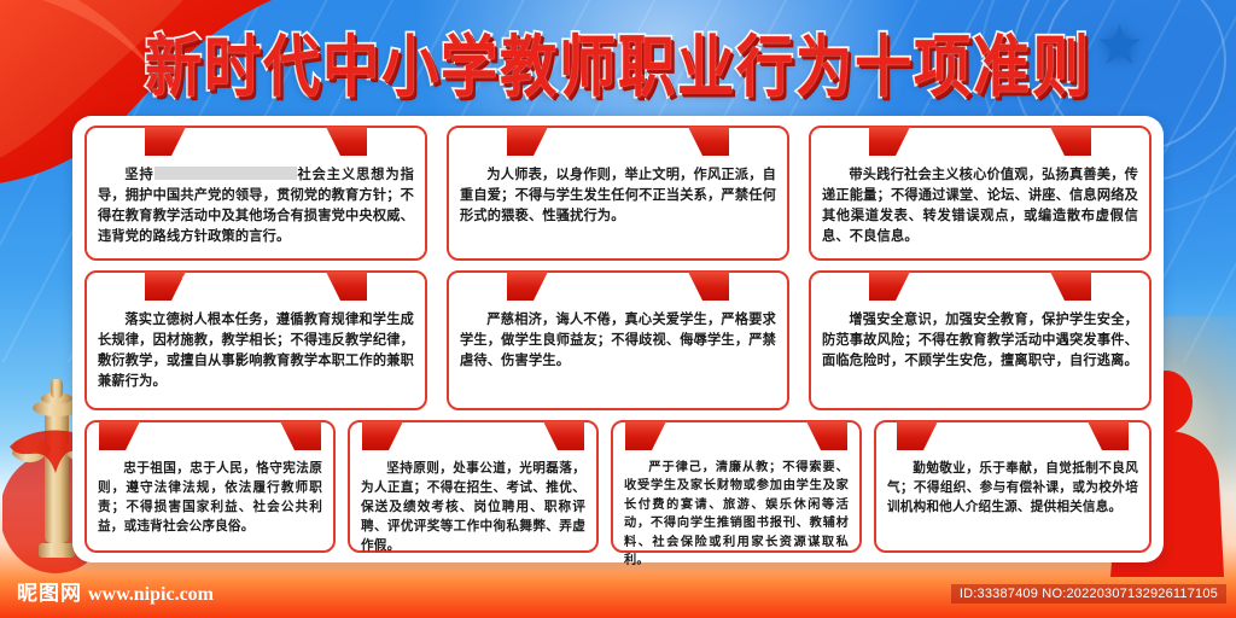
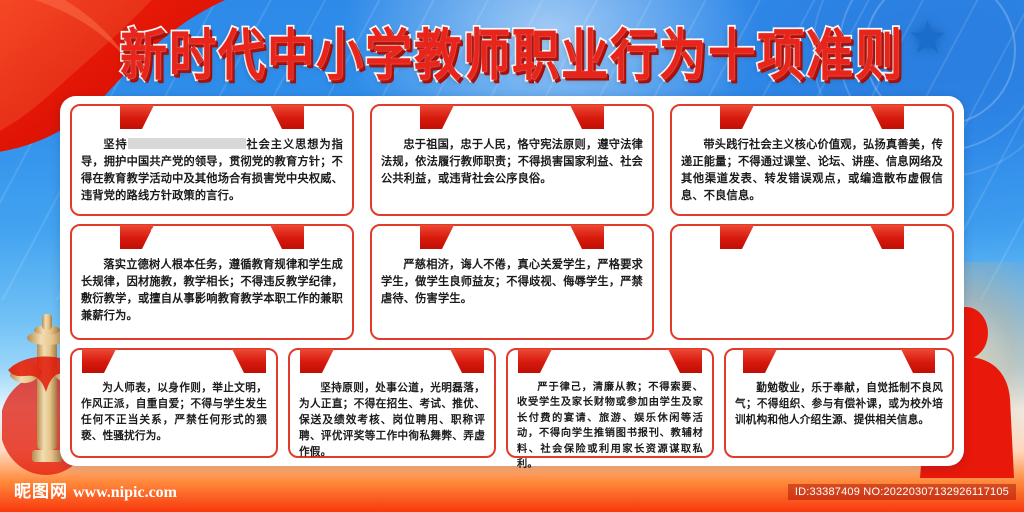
  ★
  新时代中小学教师职业行为十项准则
  坚持 社会主义思想为指导，拥护中国共产党的领导，贯彻党的教育方针；不得在教育教学活动中及其他场合有损害党中央权威、违背党的路线方针政策的言行。
- 为人师表，以身作则，举止文明，作风正派，自重自爱；不得与学生发生任何不正当关系，严禁任何形式的猥亵、性骚扰行为。
+ 忠于祖国，忠于人民，恪守宪法原则，遵守法律法规，依法履行教师职责；不得损害国家利益、社会公共利益，或违背社会公序良俗。
  带头践行社会主义核心价值观，弘扬真善美，传递正能量；不得通过课堂、论坛、讲座、信息网络及其他渠道发表、转发错误观点，或编造散布虚假信息、不良信息。
  落实立德树人根本任务，遵循教育规律和学生成长规律，因材施教，教学相长；不得违反教学纪律，敷衍教学，或擅自从事影响教育教学本职工作的兼职兼薪行为。
  严慈相济，诲人不倦，真心关爱学生，严格要求学生，做学生良师益友；不得歧视、侮辱学生，严禁虐待、伤害学生。
- 增强安全意识，加强安全教育，保护学生安全，防范事故风险；不得在教育教学活动中遇突发事件、面临危险时，不顾学生安危，擅离职守，自行逃离。
- 忠于祖国，忠于人民，恪守宪法原则，遵守法律法规，依法履行教师职责；不得损害国家利益、社会公共利益，或违背社会公序良俗。
+ 为人师表，以身作则，举止文明，作风正派，自重自爱；不得与学生发生任何不正当关系，严禁任何形式的猥亵、性骚扰行为。
  坚持原则，处事公道，光明磊落，为人正直；不得在招生、考试、推优、保送及绩效考核、岗位聘用、职称评聘、评优评奖等工作中徇私舞弊、弄虚作假。
  严于律己，清廉从教；不得索要、收受学生及家长财物或参加由学生及家长付费的宴请、旅游、娱乐休闲等活动，不得向学生推销图书报刊、教辅材料、社会保险或利用家长资源谋取私利。
  勤勉敬业，乐于奉献，自觉抵制不良风气；不得组织、参与有偿补课，或为校外培训机构和他人介绍生源、提供相关信息。
  昵图网 www.nipic.com
  ID:33387409 NO:20220307132926117105
